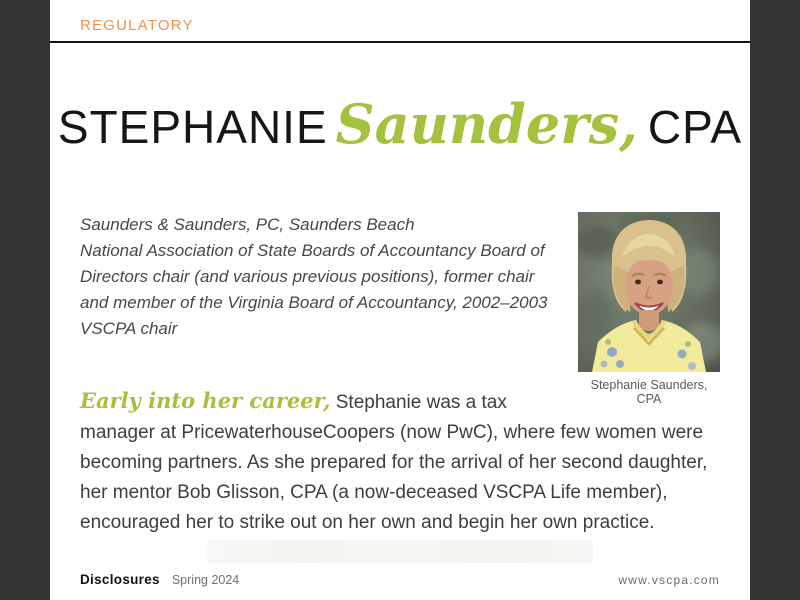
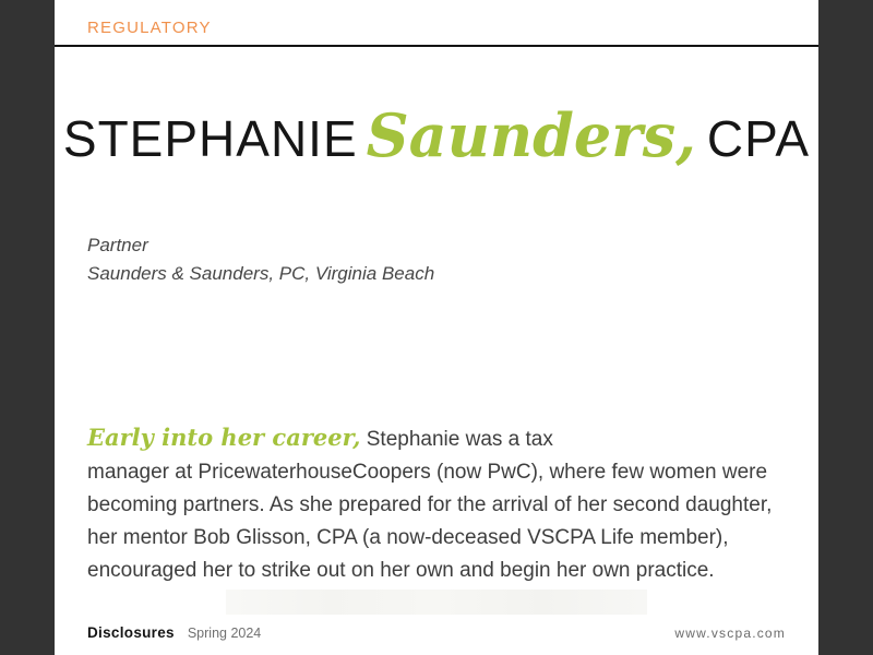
  REGULATORY
  STEPHANIE Saunders, CPA
+ Partner
- Saunders & Saunders, PC, Saunders Beach
+ Saunders & Saunders, PC, Virginia Beach
- National Association of State Boards of Accountancy Board of Directors chair (and various previous positions), former chair and member of the Virginia Board of Accountancy, 2002–2003 VSCPA chair
- Stephanie Saunders, CPA
  Early into her career, Stephanie was a tax manager at PricewaterhouseCoopers (now PwC), where few women were becoming partners. As she prepared for the arrival of her second daughter, her mentor Bob Glisson, CPA (a now-deceased VSCPA Life member), encouraged her to strike out on her own and begin her own practice.
  Disclosures
  Spring 2024
  www.vscpa.com
